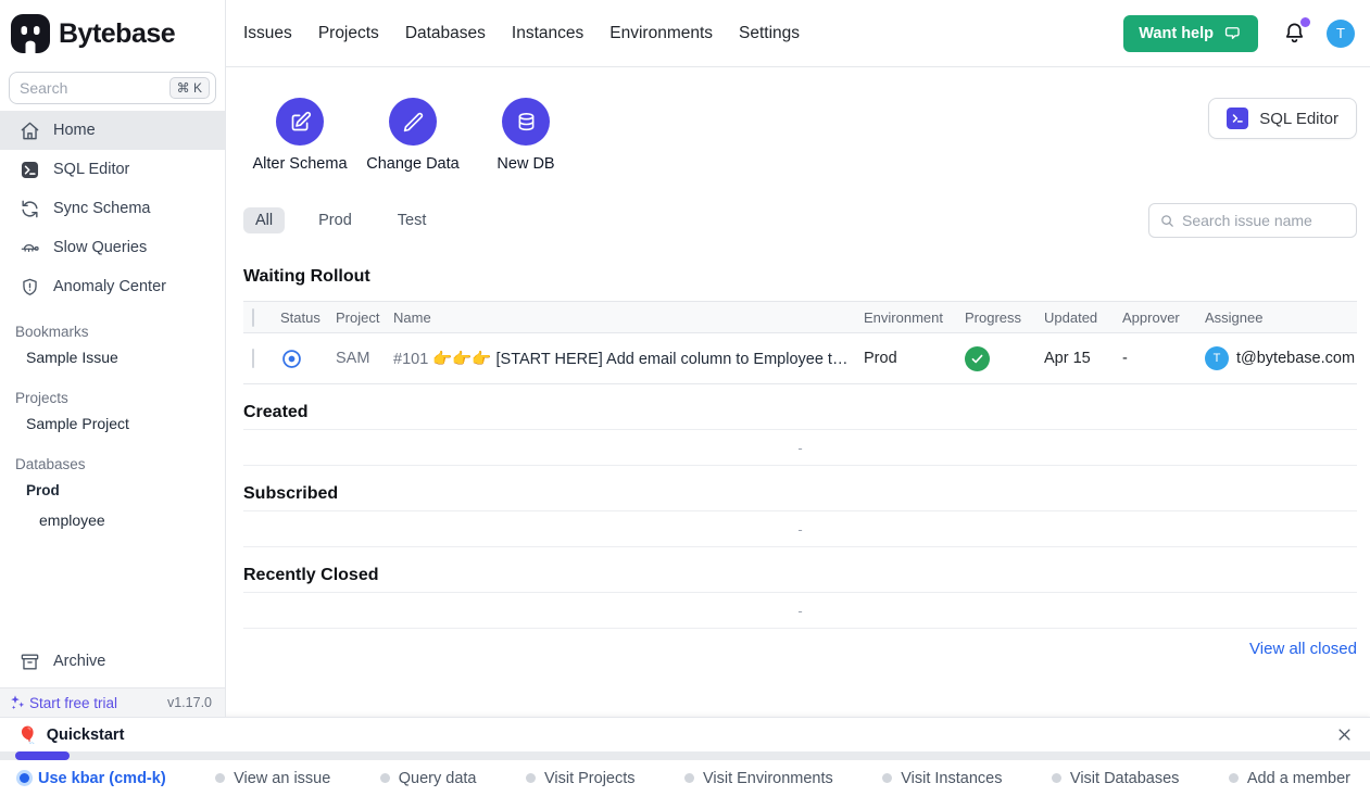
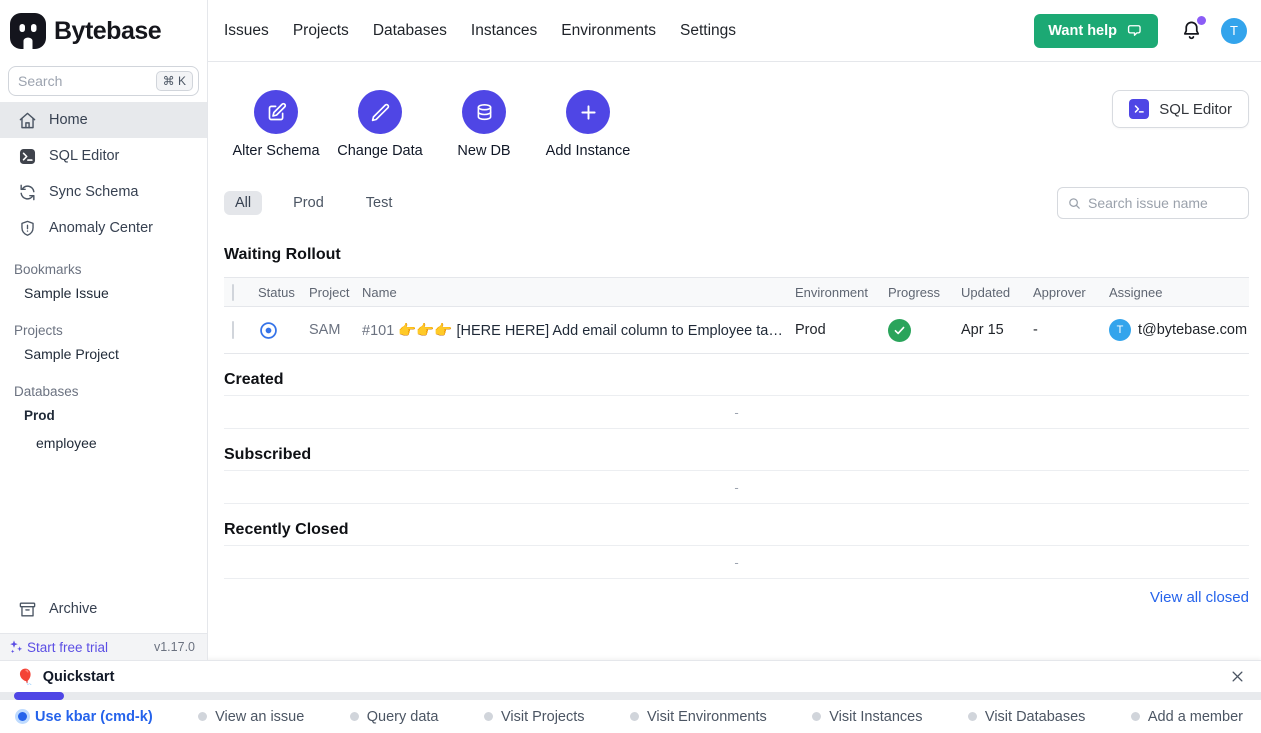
  Bytebase
  Search
  ⌘ K
  Home
  SQL Editor
  Sync Schema
- Slow Queries
  Anomaly Center
  Bookmarks
  Sample Issue
  Projects
  Sample Project
  Databases
  Prod
  employee
  Archive
  Start free trial
  v1.17.0
  Issues
  Projects
  Databases
  Instances
  Environments
  Settings
  Want help
  T
  Alter Schema
  Change Data
  New DB
+ Add Instance
  SQL Editor
  All
  Prod
  Test
  Search issue name
  Waiting Rollout
  Status
  Project
  Name
  Environment
  Progress
  Updated
  Approver
  Assignee
  SAM
- #101 👉👉👉 [START HERE] Add email column to Employee table
+ #101 👉👉👉 [HERE HERE] Add email column to Employee table
  Prod
  Apr 15
  -
  T
  t@bytebase.com
  Created
  -
  Subscribed
  -
  Recently Closed
  -
  View all closed
  🎈
  Quickstart
  Use kbar (cmd-k)
  View an issue
  Query data
  Visit Projects
  Visit Environments
  Visit Instances
  Visit Databases
  Add a member
